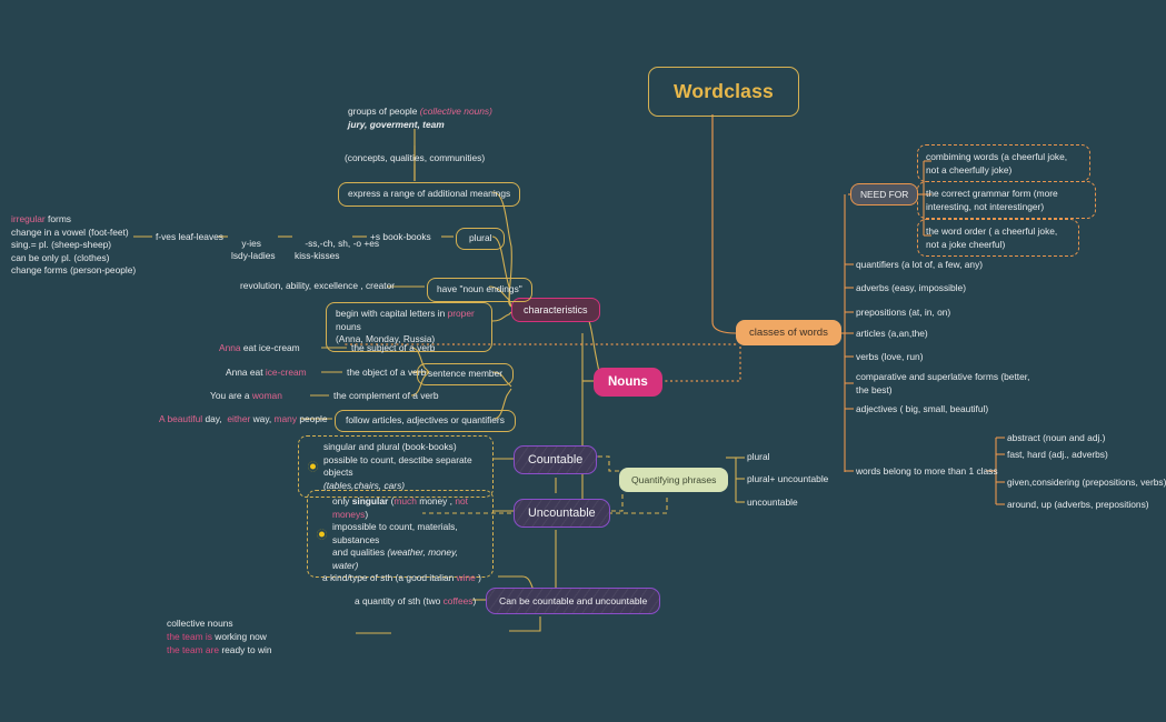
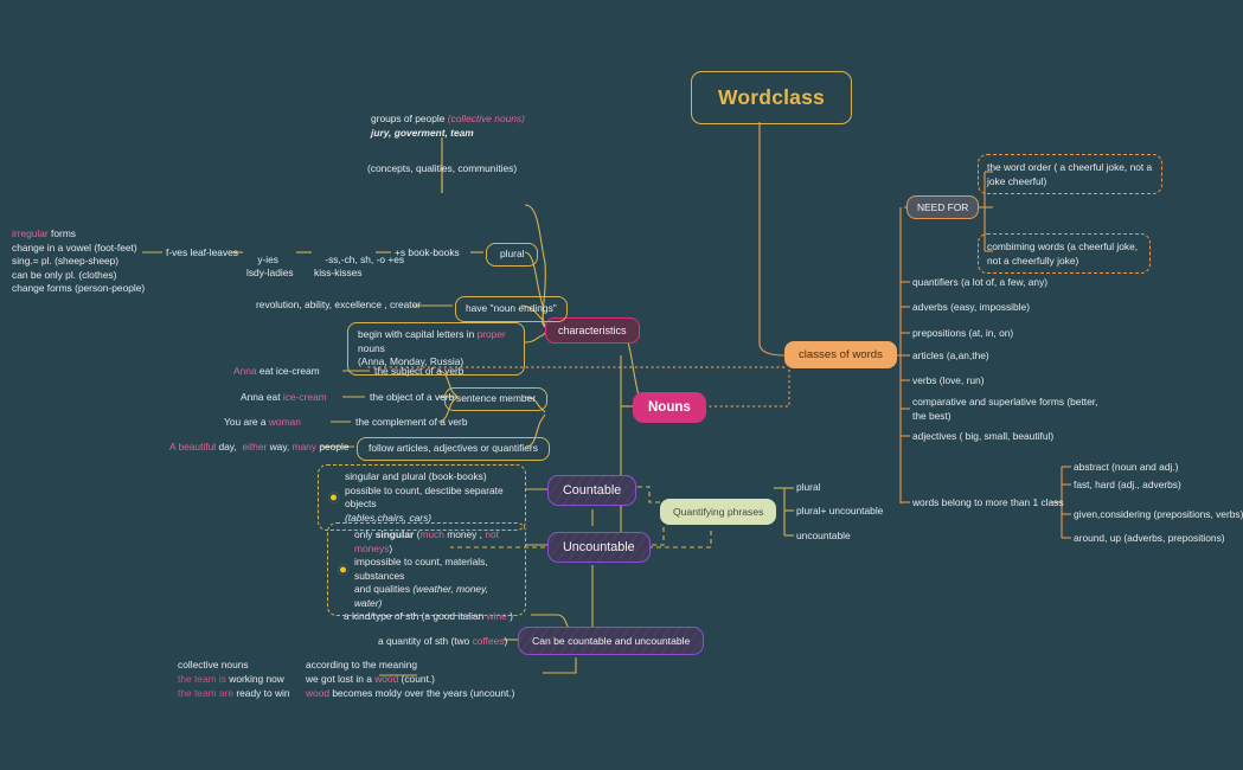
  Wordclass
  classes of words
  NEED FOR
- combiming words (a cheerful joke, not a cheerfully joke)
+ the word order ( a cheerful joke, not a joke cheerful)
- the correct grammar form (more interesting, not interestinger)
- the word order ( a cheerful joke, not a joke cheerful)
+ combiming words (a cheerful joke, not a cheerfully joke)
  quantifiers (a lot of, a few, any)
  adverbs (easy, impossible)
  prepositions (at, in, on)
  articles (a,an,the)
  verbs (love, run)
  comparative and superlative forms (better, the best)
  adjectives ( big, small, beautiful)
  words belong to more than 1 class
  abstract (noun and adj.)
  fast, hard (adj., adverbs)
  given,considering (prepositions, verbs)
  around, up (adverbs, prepositions)
  Nouns
  characteristics
  groups of people (collective nouns)
  jury, goverment, team
  (concepts, qualities, communities)
- express a range of additional meanings
  irregular forms
  change in a vowel (foot-feet)
  sing.= pl. (sheep-sheep)
  can be only pl. (clothes)
  change forms (person-people)
  f-ves leaf-leaves
  y-ies
  lsdy-ladies
  -ss,-ch, sh, -o +es
  kiss-kisses
  +s book-books
  plural
  revolution, ability, excellence , creator
  have "noun endings"
  begin with capital letters in proper nouns
  (Anna, Monday, Russia)
  Anna eat ice-cream
  the subject of a verb
  Anna eat ice-cream
  the object of a verb
  You are a woman
  the complement of a verb
  sentence member
  A beautiful day, either way, many people
  follow articles, adjectives or quantifiers
  singular and plural (book-books)
  possible to count, desctibe separate objects
  (tables,chairs, cars)
  Countable
  only singular (much money , not moneys)
  impossible to count, materials, substances
  and qualities (weather, money, water)
  Uncountable
  Quantifying phrases
  plural
  plural+ uncountable
  uncountable
  a kind/type of sth (a good italian wine )
  a quantity of sth (two coffees)
  Can be countable and uncountable
  collective nouns
  the team is working now
  the team are ready to win
+ according to the meaning
+ we got lost in a wood (count.)
+ wood becomes moldy over the years (uncount.)
